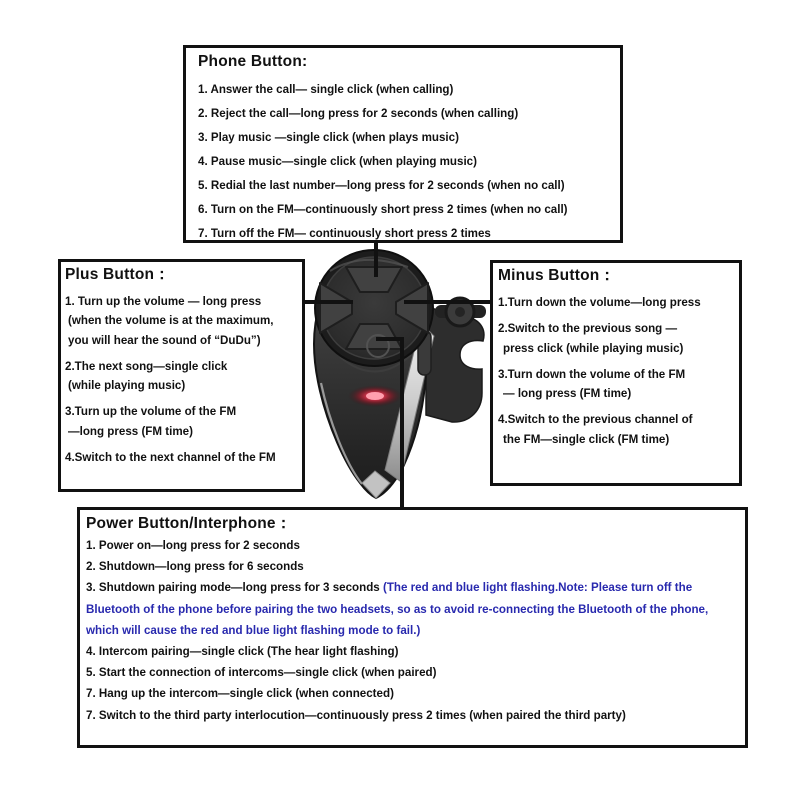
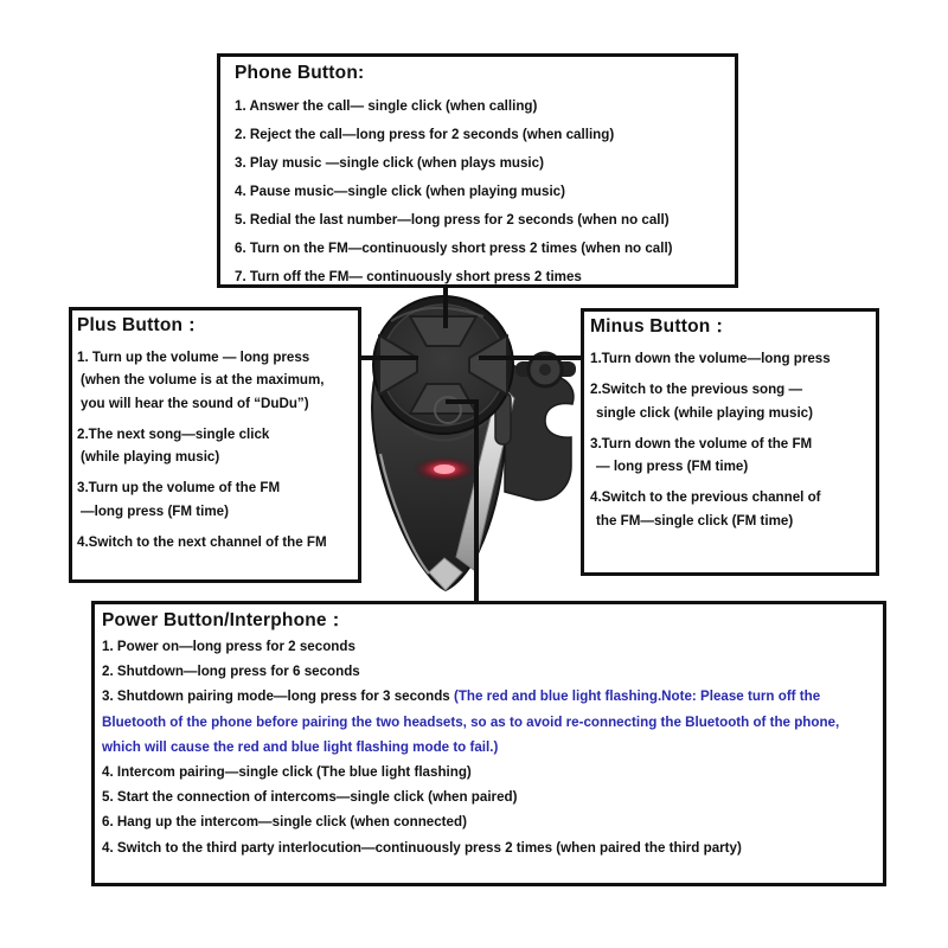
  Phone Button:
  1. Answer the call— single click (when calling)
  2. Reject the call—long press for 2 seconds (when calling)
  3. Play music —single click (when plays music)
  4. Pause music—single click (when playing music)
  5. Redial the last number—long press for 2 seconds (when no call)
  6. Turn on the FM—continuously short press 2 times (when no call)
  7. Turn off the FM— continuously short press 2 times
  Plus Button：
  1. Turn up the volume — long press
  (when the volume is at the maximum,
  you will hear the sound of “DuDu”)
  2.The next song—single click
  (while playing music)
  3.Turn up the volume of the FM
  —long press (FM time)
  4.Switch to the next channel of the FM
  Minus Button：
  1.Turn down the volume—long press
  2.Switch to the previous song —
- press click (while playing music)
+ single click (while playing music)
  3.Turn down the volume of the FM
  — long press (FM time)
  4.Switch to the previous channel of
  the FM—single click (FM time)
  Power Button/Interphone：
  1. Power on—long press for 2 seconds
  2. Shutdown—long press for 6 seconds
  3. Shutdown pairing mode—long press for 3 seconds (The red and blue light flashing.Note: Please turn off the Bluetooth of the phone before pairing the two headsets, so as to avoid re-connecting the Bluetooth of the phone, which will cause the red and blue light flashing mode to fail.)
- 4. Intercom pairing—single click (The hear light flashing)
+ 4. Intercom pairing—single click (The blue light flashing)
  5. Start the connection of intercoms—single click (when paired)
- 7. Hang up the intercom—single click (when connected)
+ 6. Hang up the intercom—single click (when connected)
- 7. Switch to the third party interlocution—continuously press 2 times (when paired the third party)
+ 4. Switch to the third party interlocution—continuously press 2 times (when paired the third party)
